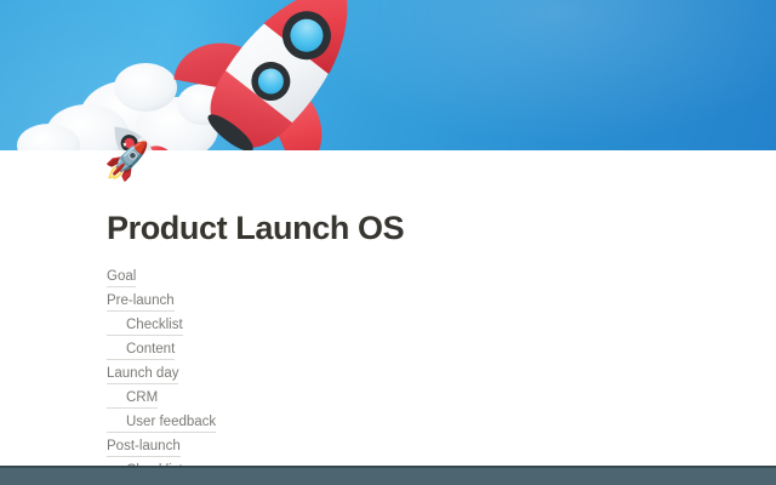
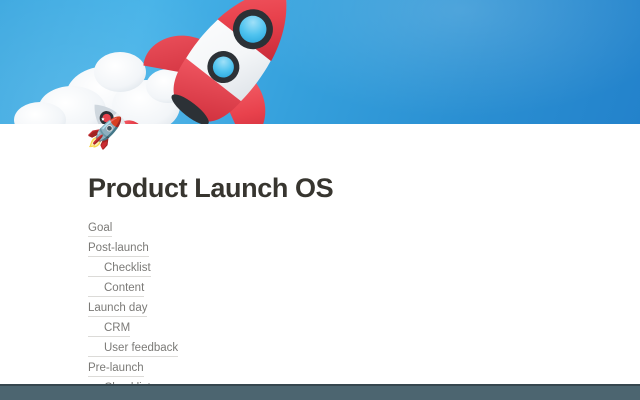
  🚀
  Product Launch OS
  Goal
- Pre-launch
+ Post-launch
  Checklist
  Content
  Launch day
  CRM
  User feedback
- Post-launch
+ Pre-launch
